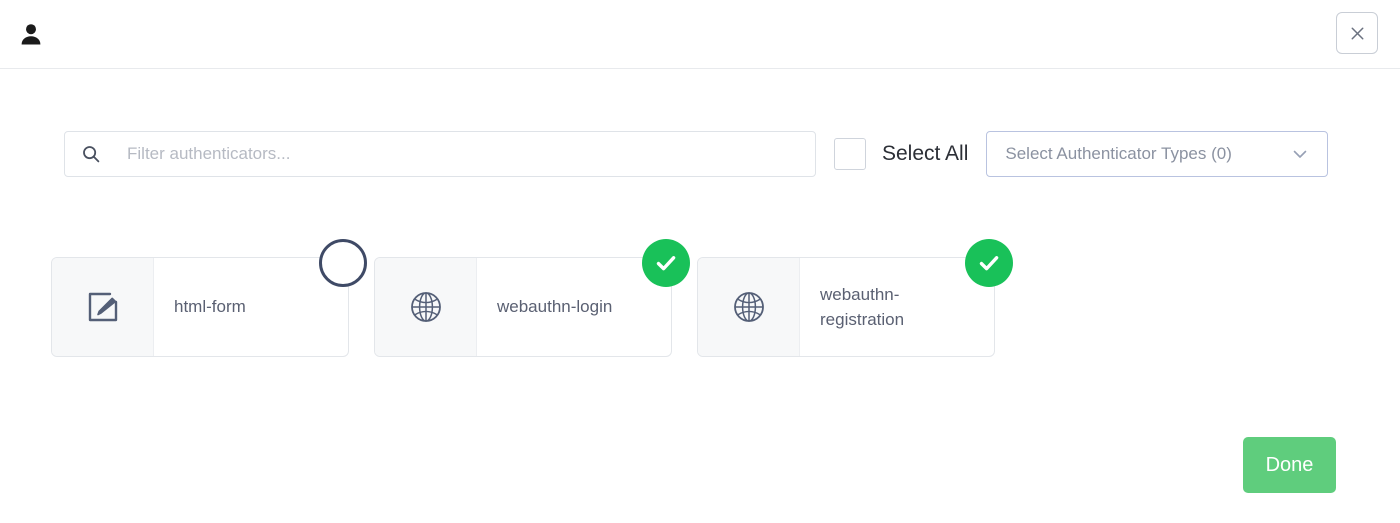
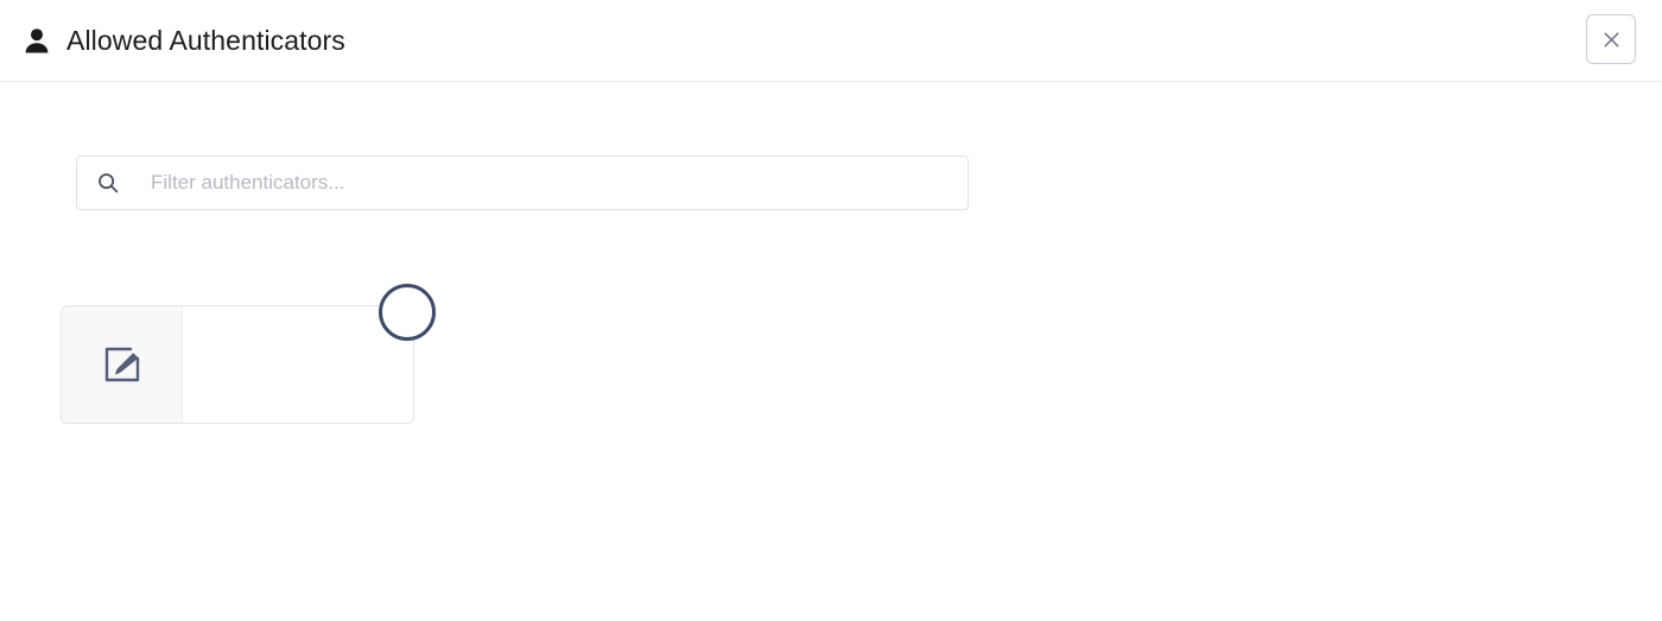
+ Allowed Authenticators
  Filter authenticators...
- Select All
- Select Authenticator Types (0)
- html-form
- webauthn-login
- webauthn-registration
- Done
